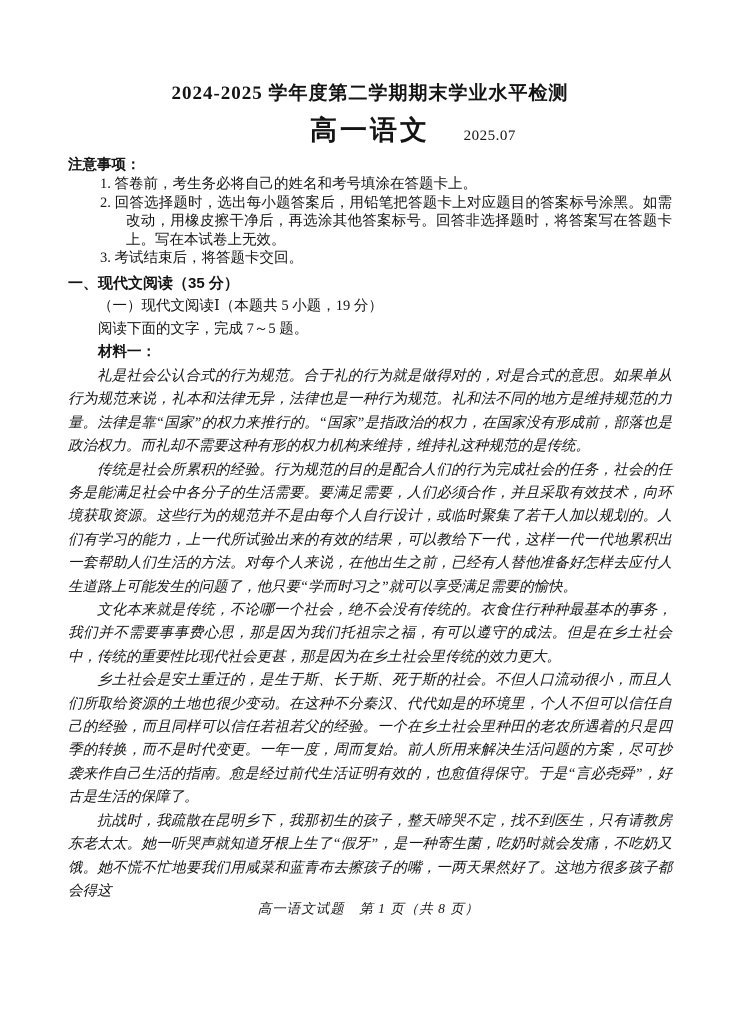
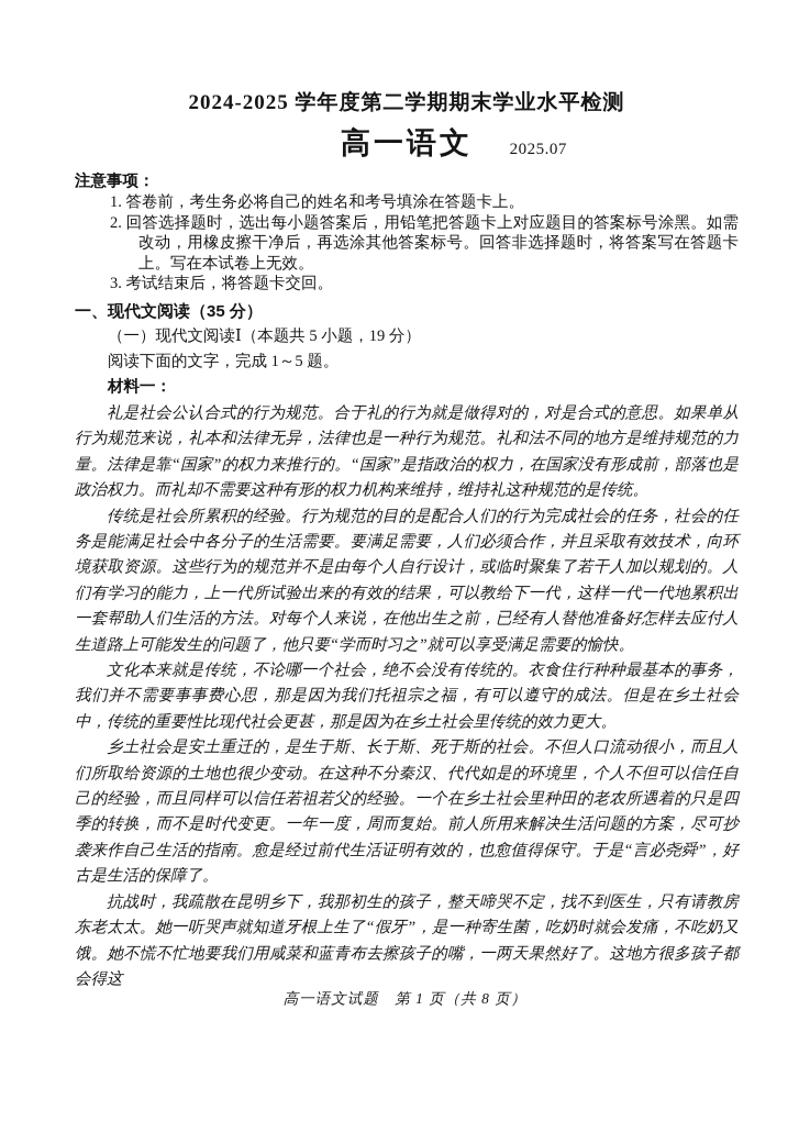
  2024-2025 学年度第二学期期末学业水平检测
  高一语文
  2025.07
  注意事项：
  1. 答卷前，考生务必将自己的姓名和考号填涂在答题卡上。
  2. 回答选择题时，选出每小题答案后，用铅笔把答题卡上对应题目的答案标号涂黑。如需改动，用橡皮擦干净后，再选涂其他答案标号。回答非选择题时，将答案写在答题卡上。写在本试卷上无效。
  3. 考试结束后，将答题卡交回。
  一、现代文阅读（35 分）
  （一）现代文阅读Ⅰ（本题共 5 小题，19 分）
- 阅读下面的文字，完成 7～5 题。
+ 阅读下面的文字，完成 1～5 题。
  材料一：
  礼是社会公认合式的行为规范。合于礼的行为就是做得对的，对是合式的意思。如果单从行为规范来说，礼本和法律无异，法律也是一种行为规范。礼和法不同的地方是维持规范的力量。法律是靠“国家”的权力来推行的。“国家”是指政治的权力，在国家没有形成前，部落也是政治权力。而礼却不需要这种有形的权力机构来维持，维持礼这种规范的是传统。
  传统是社会所累积的经验。行为规范的目的是配合人们的行为完成社会的任务，社会的任务是能满足社会中各分子的生活需要。要满足需要，人们必须合作，并且采取有效技术，向环境获取资源。这些行为的规范并不是由每个人自行设计，或临时聚集了若干人加以规划的。人们有学习的能力，上一代所试验出来的有效的结果，可以教给下一代，这样一代一代地累积出一套帮助人们生活的方法。对每个人来说，在他出生之前，已经有人替他准备好怎样去应付人生道路上可能发生的问题了，他只要“学而时习之”就可以享受满足需要的愉快。
  文化本来就是传统，不论哪一个社会，绝不会没有传统的。衣食住行种种最基本的事务，我们并不需要事事费心思，那是因为我们托祖宗之福，有可以遵守的成法。但是在乡土社会中，传统的重要性比现代社会更甚，那是因为在乡土社会里传统的效力更大。
  乡土社会是安土重迁的，是生于斯、长于斯、死于斯的社会。不但人口流动很小，而且人们所取给资源的土地也很少变动。在这种不分秦汉、代代如是的环境里，个人不但可以信任自己的经验，而且同样可以信任若祖若父的经验。一个在乡土社会里种田的老农所遇着的只是四季的转换，而不是时代变更。一年一度，周而复始。前人所用来解决生活问题的方案，尽可抄袭来作自己生活的指南。愈是经过前代生活证明有效的，也愈值得保守。于是“言必尧舜”，好古是生活的保障了。
  抗战时，我疏散在昆明乡下，我那初生的孩子，整天啼哭不定，找不到医生，只有请教房东老太太。她一听哭声就知道牙根上生了“假牙”，是一种寄生菌，吃奶时就会发痛，不吃奶又饿。她不慌不忙地要我们用咸菜和蓝青布去擦孩子的嘴，一两天果然好了。这地方很多孩子都会得这
  高一语文试题 第 1 页（共 8 页）
